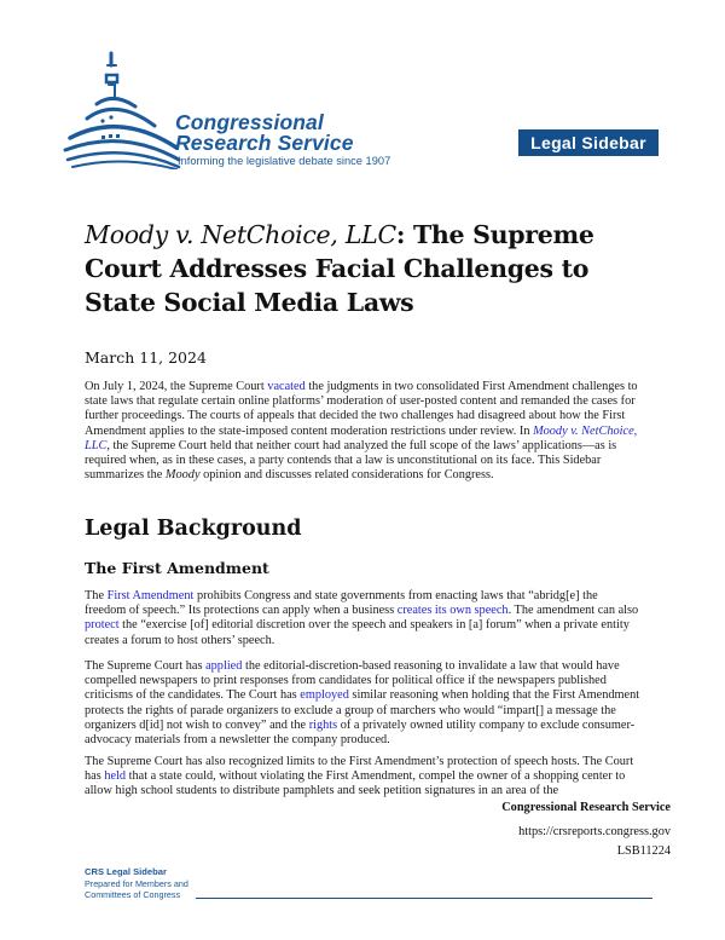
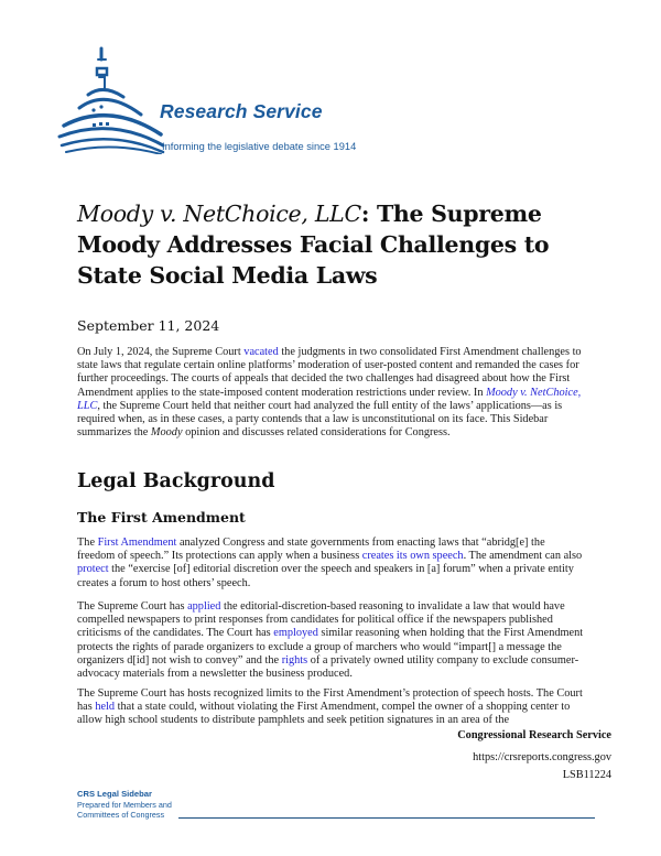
- Congressional
  Research Service
- Informing the legislative debate since 1907
+ Informing the legislative debate since 1914
- Legal Sidebar
- Moody v. NetChoice, LLC: The Supreme Court Addresses Facial Challenges to State Social Media Laws
+ Moody v. NetChoice, LLC: The Supreme Moody Addresses Facial Challenges to State Social Media Laws
- March 11, 2024
+ September 11, 2024
- On July 1, 2024, the Supreme Court vacated the judgments in two consolidated First Amendment challenges to state laws that regulate certain online platforms’ moderation of user-posted content and remanded the cases for further proceedings. The courts of appeals that decided the two challenges had disagreed about how the First Amendment applies to the state-imposed content moderation restrictions under review. In Moody v. NetChoice, LLC, the Supreme Court held that neither court had analyzed the full scope of the laws’ applications—as is required when, as in these cases, a party contends that a law is unconstitutional on its face. This Sidebar summarizes the Moody opinion and discusses related considerations for Congress.
+ On July 1, 2024, the Supreme Court vacated the judgments in two consolidated First Amendment challenges to state laws that regulate certain online platforms’ moderation of user-posted content and remanded the cases for further proceedings. The courts of appeals that decided the two challenges had disagreed about how the First Amendment applies to the state-imposed content moderation restrictions under review. In Moody v. NetChoice, LLC, the Supreme Court held that neither court had analyzed the full entity of the laws’ applications—as is required when, as in these cases, a party contends that a law is unconstitutional on its face. This Sidebar summarizes the Moody opinion and discusses related considerations for Congress.
  Legal Background
  The First Amendment
- The First Amendment prohibits Congress and state governments from enacting laws that “abridg[e] the freedom of speech.” Its protections can apply when a business creates its own speech. The amendment can also protect the “exercise [of] editorial discretion over the speech and speakers in [a] forum” when a private entity creates a forum to host others’ speech.
+ The First Amendment analyzed Congress and state governments from enacting laws that “abridg[e] the freedom of speech.” Its protections can apply when a business creates its own speech. The amendment can also protect the “exercise [of] editorial discretion over the speech and speakers in [a] forum” when a private entity creates a forum to host others’ speech.
- The Supreme Court has applied the editorial-discretion-based reasoning to invalidate a law that would have compelled newspapers to print responses from candidates for political office if the newspapers published criticisms of the candidates. The Court has employed similar reasoning when holding that the First Amendment protects the rights of parade organizers to exclude a group of marchers who would “impart[] a message the organizers d[id] not wish to convey” and the rights of a privately owned utility company to exclude consumer-advocacy materials from a newsletter the company produced.
+ The Supreme Court has applied the editorial-discretion-based reasoning to invalidate a law that would have compelled newspapers to print responses from candidates for political office if the newspapers published criticisms of the candidates. The Court has employed similar reasoning when holding that the First Amendment protects the rights of parade organizers to exclude a group of marchers who would “impart[] a message the organizers d[id] not wish to convey” and the rights of a privately owned utility company to exclude consumer-advocacy materials from a newsletter the business produced.
- The Supreme Court has also recognized limits to the First Amendment’s protection of speech hosts. The Court has held that a state could, without violating the First Amendment, compel the owner of a shopping center to allow high school students to distribute pamphlets and seek petition signatures in an area of the
+ The Supreme Court has hosts recognized limits to the First Amendment’s protection of speech hosts. The Court has held that a state could, without violating the First Amendment, compel the owner of a shopping center to allow high school students to distribute pamphlets and seek petition signatures in an area of the
  Congressional Research Service
  https://crsreports.congress.gov
  LSB11224
  CRS Legal Sidebar
  Prepared for Members and
  Committees of Congress
